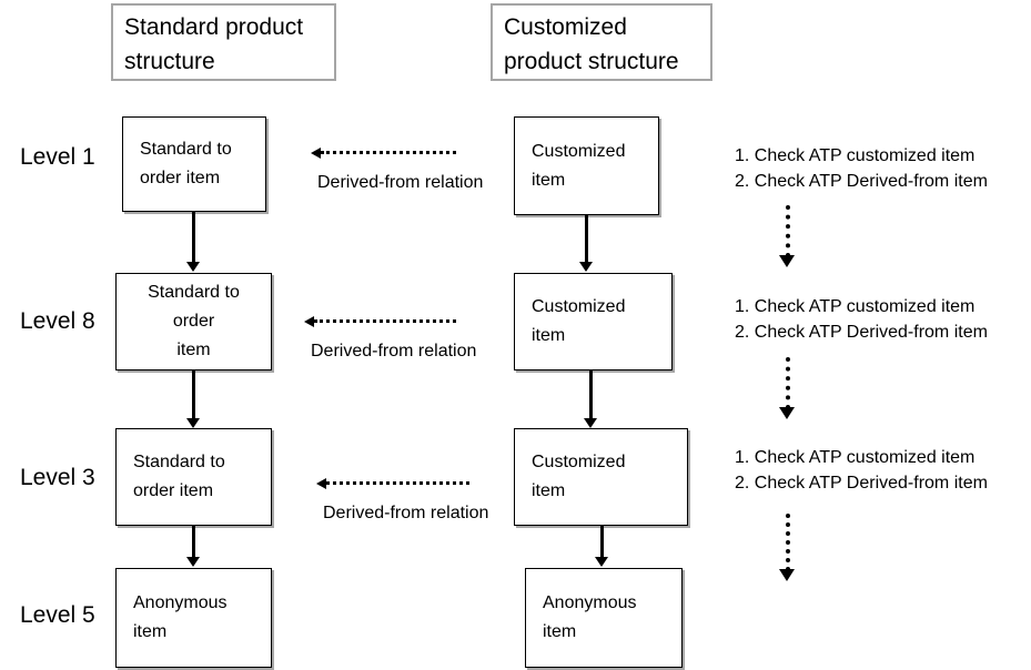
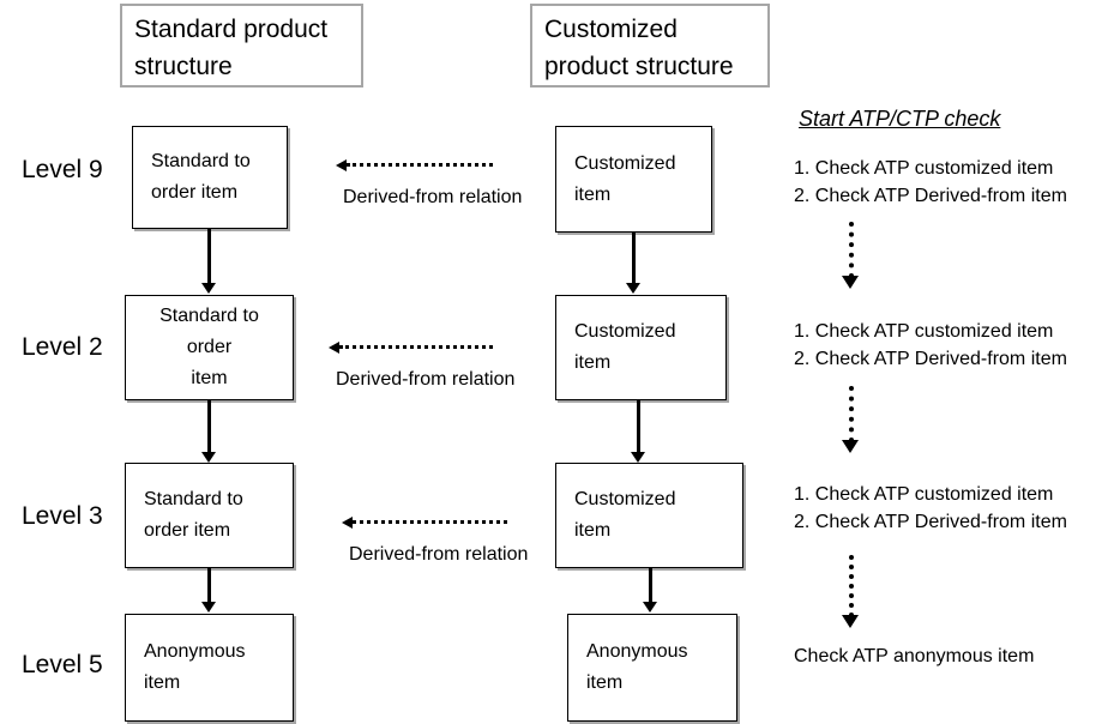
  Standard product
  structure
  Customized
  product structure
- Level 1
+ Level 9
- Level 8
+ Level 2
  Level 3
  Level 5
  Standard to
  order item
  Standard to
  order
  item
  Standard to
  order item
  Anonymous
  item
  Customized
  item
  Customized
  item
  Customized
  item
  Anonymous
  item
  Derived-from relation
  Derived-from relation
  Derived-from relation
+ Start ATP/CTP check
  1. Check ATP customized item
  2. Check ATP Derived-from item
  1. Check ATP customized item
  2. Check ATP Derived-from item
  1. Check ATP customized item
  2. Check ATP Derived-from item
+ Check ATP anonymous item
